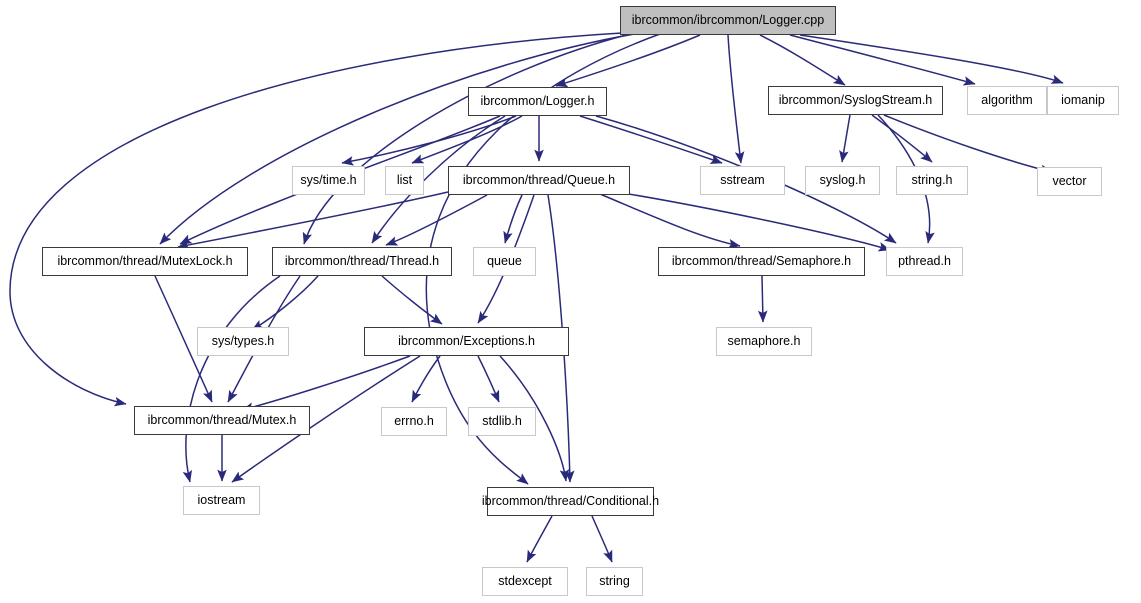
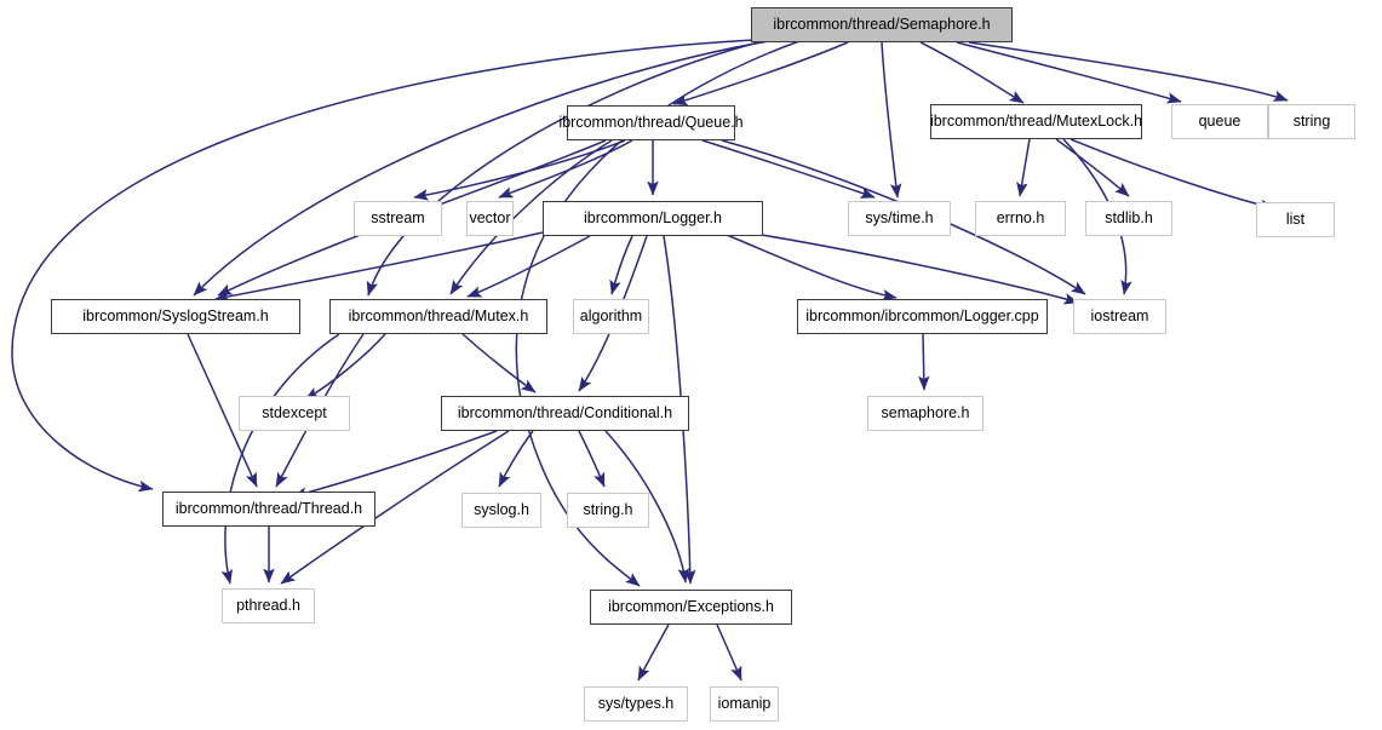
- ibrcommon/ibrcommon/Logger.cpp
+ ibrcommon/thread/Semaphore.h
- ibrcommon/Logger.h
+ ibrcommon/thread/Queue.h
- ibrcommon/SyslogStream.h
+ ibrcommon/thread/MutexLock.h
- algorithm
+ queue
- iomanip
+ string
- sys/time.h
+ sstream
- list
+ vector
- ibrcommon/thread/Queue.h
+ ibrcommon/Logger.h
- sstream
+ sys/time.h
- syslog.h
+ errno.h
- string.h
+ stdlib.h
- vector
+ list
- ibrcommon/thread/MutexLock.h
+ ibrcommon/SyslogStream.h
- ibrcommon/thread/Thread.h
+ ibrcommon/thread/Mutex.h
- queue
+ algorithm
- ibrcommon/thread/Semaphore.h
+ ibrcommon/ibrcommon/Logger.cpp
- pthread.h
+ iostream
- sys/types.h
+ stdexcept
- ibrcommon/Exceptions.h
+ ibrcommon/thread/Conditional.h
  semaphore.h
- ibrcommon/thread/Mutex.h
+ ibrcommon/thread/Thread.h
- errno.h
+ syslog.h
- stdlib.h
+ string.h
- iostream
+ pthread.h
- ibrcommon/thread/Conditional.h
+ ibrcommon/Exceptions.h
- stdexcept
+ sys/types.h
- string
+ iomanip
